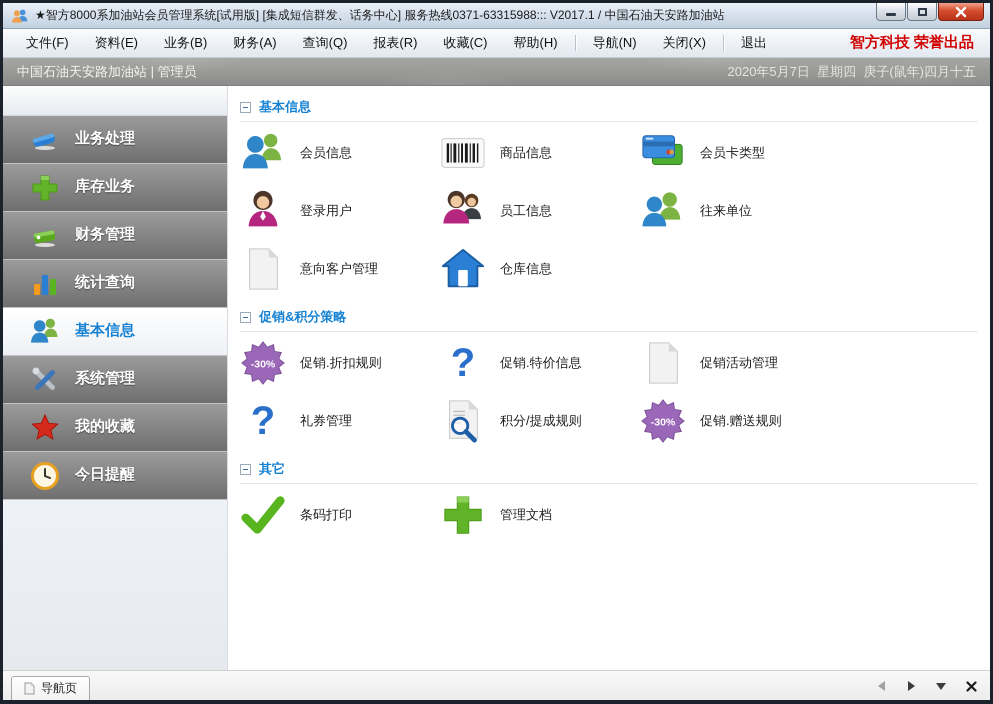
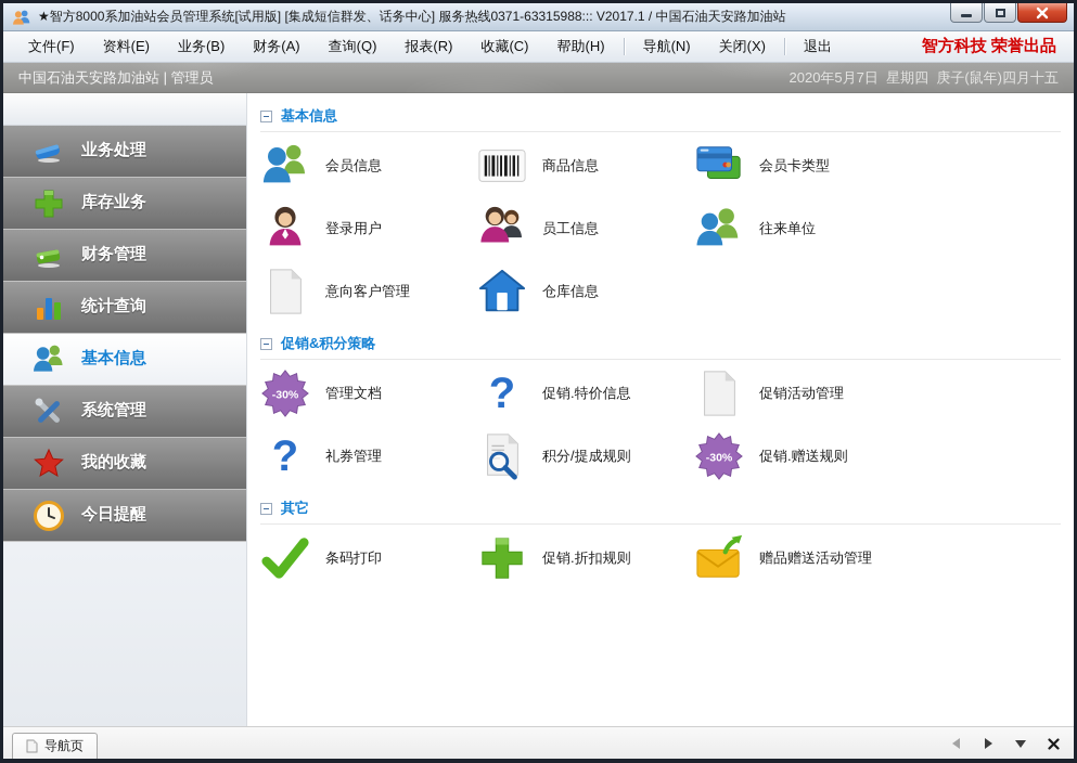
  ★智方8000系加油站会员管理系统[试用版] [集成短信群发、话务中心] 服务热线0371-63315988::: V2017.1 / 中国石油天安路加油站
  文件(F)
  资料(E)
  业务(B)
  财务(A)
  查询(Q)
  报表(R)
  收藏(C)
  帮助(H)
  导航(N)
  关闭(X)
  退出
  智方科技 荣誉出品
  中国石油天安路加油站 | 管理员
  2020年5月7日 星期四 庚子(鼠年)四月十五
  业务处理
  库存业务
  财务管理
  统计查询
  基本信息
  系统管理
  我的收藏
  今日提醒
  基本信息
  会员信息
  商品信息
  会员卡类型
  登录用户
  员工信息
  往来单位
  意向客户管理
  仓库信息
  促销&积分策略
  -30%
- 促销.折扣规则
+ 管理文档
  ?
  促销.特价信息
  促销活动管理
  ?
  礼券管理
  积分/提成规则
  -30%
  促销.赠送规则
  其它
  条码打印
- 管理文档
+ 促销.折扣规则
+ 赠品赠送活动管理
  导航页
